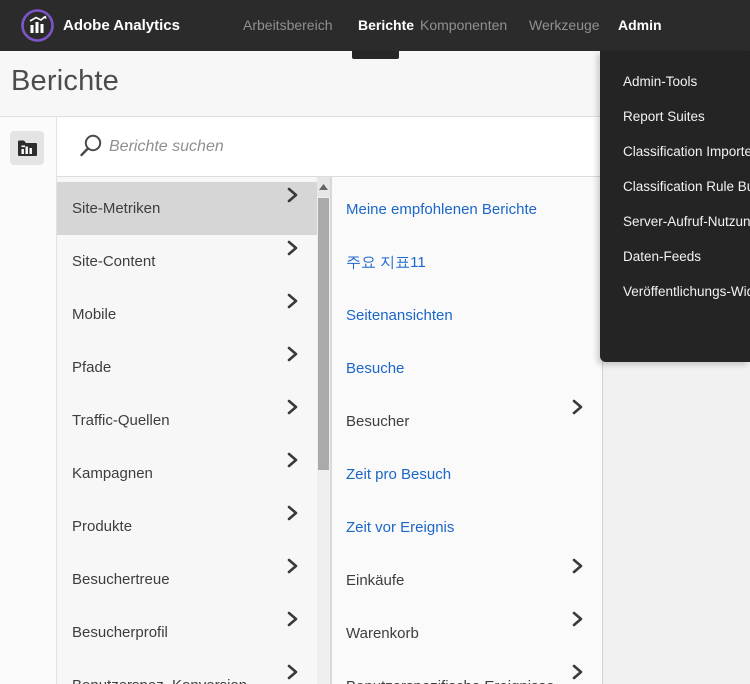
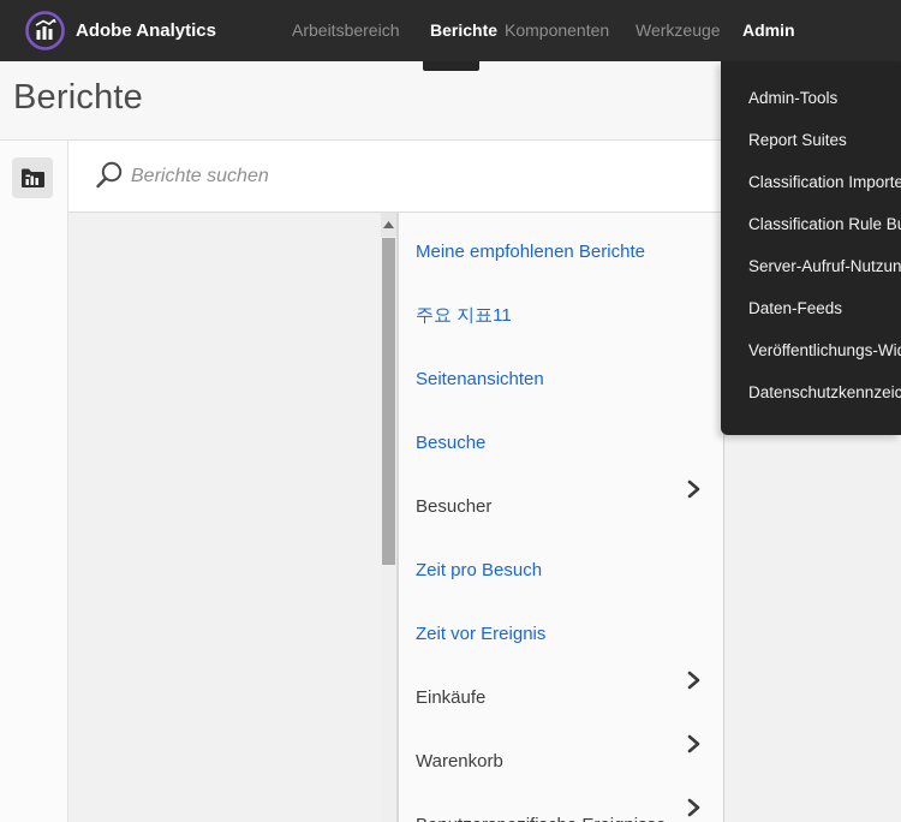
  Adobe Analytics
  Arbeitsbereich
  Berichte
  Komponenten
  Werkzeuge
  Admin
  Berichte
  Berichte suchen
- Site-Metriken
- Site-Content
- Mobile
- Pfade
- Traffic-Quellen
- Kampagnen
- Produkte
- Besuchertreue
- Besucherprofil
  Meine empfohlenen Berichte
  주요 지표11
  Seitenansichten
  Besuche
  Besucher
  Zeit pro Besuch
  Zeit vor Ereignis
  Einkäufe
  Warenkorb
  Admin-Tools
  Report Suites
  Classification Importe
  Classification Rule B
  Server-Aufruf-Nutzun
  Daten-Feeds
  Veröffentlichungs-Wi
+ Datenschutzkennzeic
